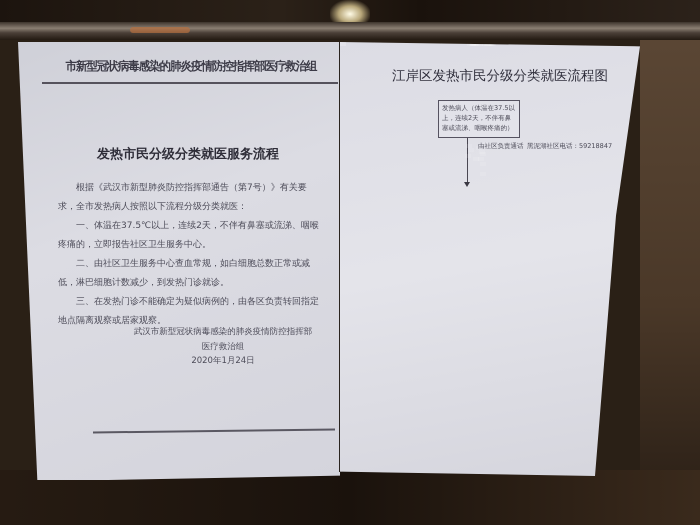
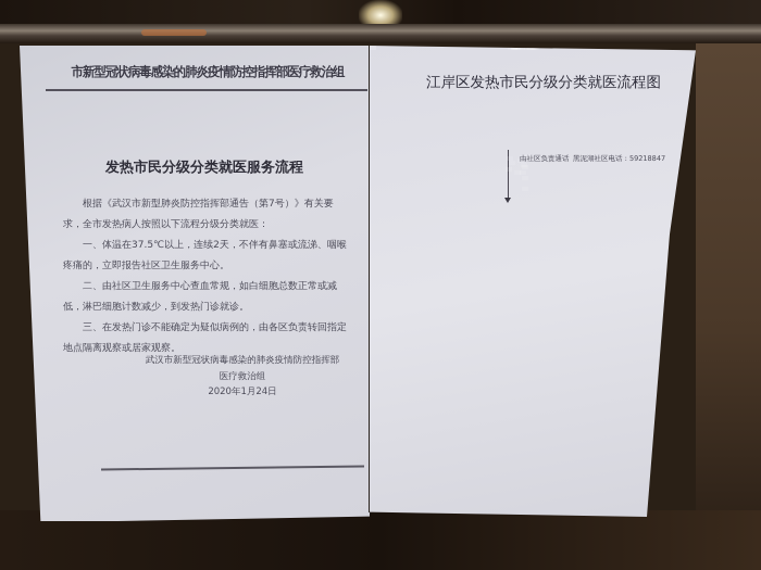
  市新型冠状病毒感染的肺炎疫情防控指挥部医疗救治组
  发热市民分级分类就医服务流程
  根据《武汉市新型肺炎防控指挥部通告（第7号）》有关要求，全市发热病人按照以下流程分级分类就医：
  一、体温在37.5℃以上，连续2天，不伴有鼻塞或流涕、咽喉疼痛的，立即报告社区卫生服务中心。
  二、由社区卫生服务中心查血常规，如白细胞总数正常或减低，淋巴细胞计数减少，到发热门诊就诊。
  三、在发热门诊不能确定为疑似病例的，由各区负责转回指定地点隔离观察或居家观察。
  武汉市新型冠状病毒感染的肺炎疫情防控指挥部
  医疗救治组
  2020年1月24日
  江岸区发热市民分级分类就医流程图
- 发热病人（体温在37.5以上，连续2天，不伴有鼻塞或流涕、咽喉疼痛的）
  由社区负责通话
  黑泥湖社区电话：59218847
